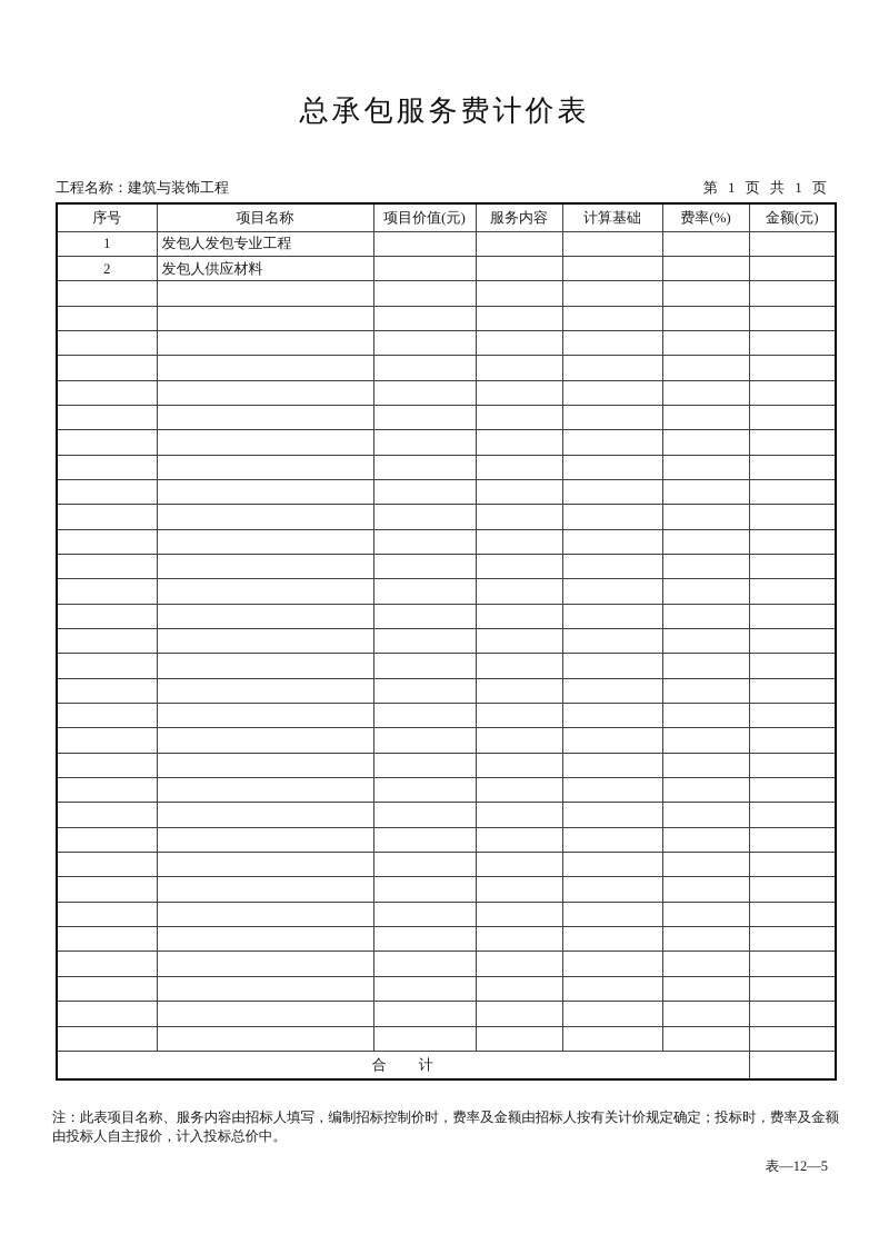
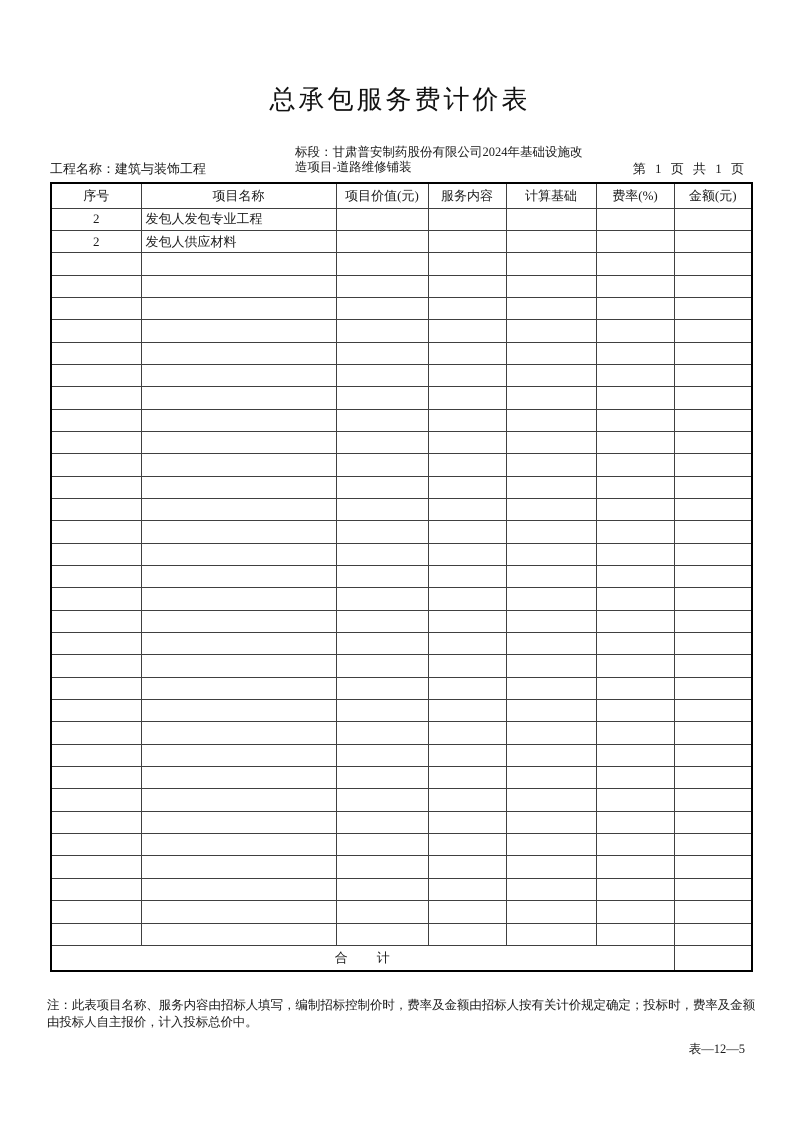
  总承包服务费计价表
  工程名称：建筑与装饰工程
+ 标段：甘肃普安制药股份有限公司2024年基础设施改造项目-道路维修铺装
  第 1 页 共 1 页
  序号	项目名称	项目价值(元)	服务内容	计算基础	费率(%)	金额(元)
- 1	发包人发包专业工程
+ 2	发包人发包专业工程
  2	发包人供应材料
  合 计
  注：此表项目名称、服务内容由招标人填写，编制招标控制价时，费率及金额由招标人按有关计价规定确定；投标时，费率及金额由投标人自主报价，计入投标总价中。
  表—12—5
